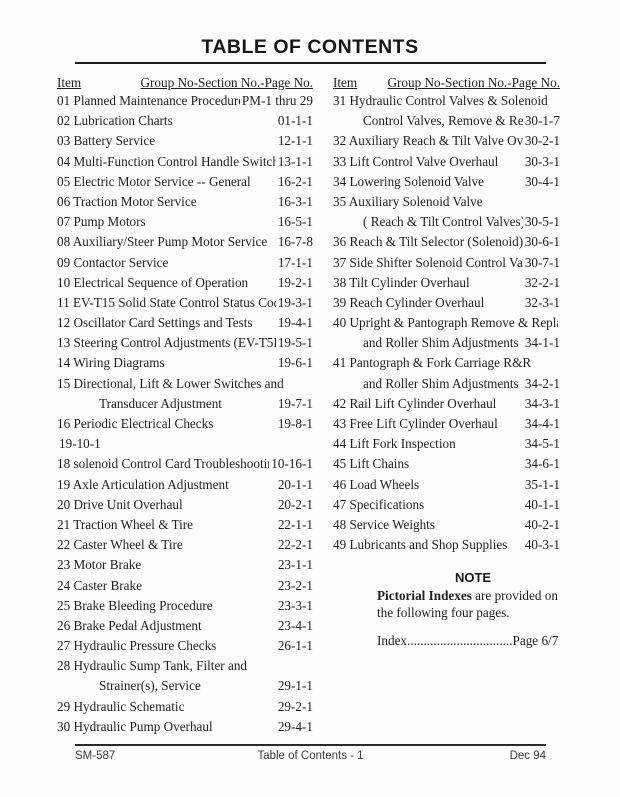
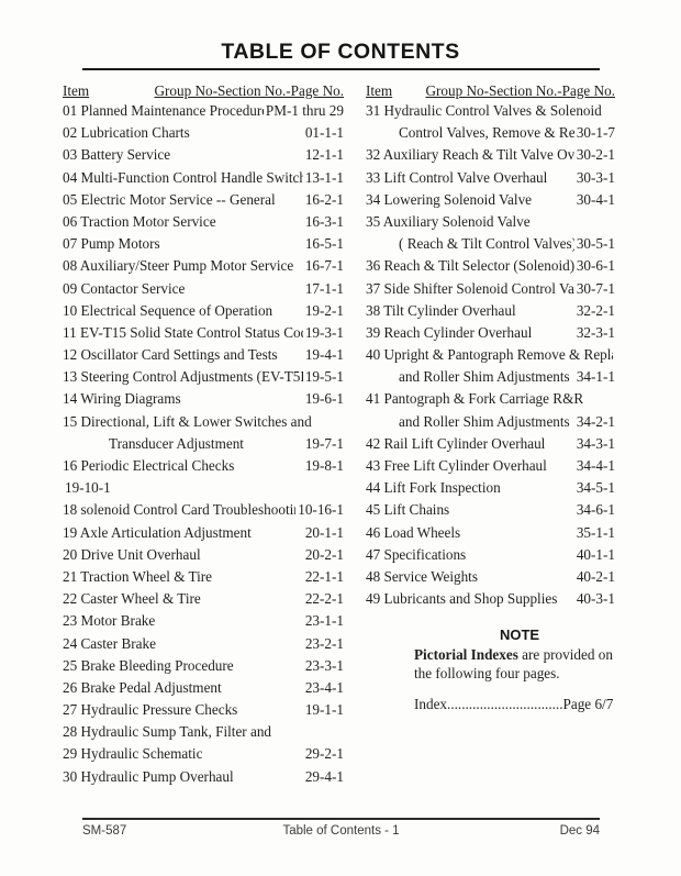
  TABLE OF CONTENTS
  Item
  Group No-Section No.-Page No.
  01 Planned Maintenance Procedur
  PM-1 thru 29
  02 Lubrication Charts
  01-1-1
  03 Battery Service
  12-1-1
  04 Multi-Function Control Handle Switch
  13-1-1
  05 Electric Motor Service -- General
  16-2-1
  06 Traction Motor Service
  16-3-1
  07 Pump Motors
  16-5-1
  08 Auxiliary/Steer Pump Motor Service
- 16-7-8
+ 16-7-1
  09 Contactor Service
  17-1-1
  10 Electrical Sequence of Operation
  19-2-1
  11 EV-T15 Solid State Control Status Co
  19-3-1
  12 Oscillator Card Settings and Tests
  19-4-1
  13 Steering Control Adjustments (EV-T5
  19-5-1
  14 Wiring Diagrams
  19-6-1
  15 Directional, Lift & Lower Switches and
  Transducer Adjustment
  19-7-1
  16 Periodic Electrical Checks
  19-8-1
  19-10-1
  18 solenoid Control Card Troubleshooti
  10-16-1
  19 Axle Articulation Adjustment
  20-1-1
  20 Drive Unit Overhaul
  20-2-1
  21 Traction Wheel & Tire
  22-1-1
  22 Caster Wheel & Tire
  22-2-1
  23 Motor Brake
  23-1-1
  24 Caster Brake
  23-2-1
  25 Brake Bleeding Procedure
  23-3-1
  26 Brake Pedal Adjustment
  23-4-1
  27 Hydraulic Pressure Checks
- 26-1-1
+ 19-1-1
  28 Hydraulic Sump Tank, Filter and
- Strainer(s), Service
- 29-1-1
  29 Hydraulic Schematic
  29-2-1
  30 Hydraulic Pump Overhaul
  29-4-1
  Item
  Group No-Section No.-Page No.
  31 Hydraulic Control Valves & Solenoid
  Control Valves, Remove & Re
  30-1-7
  32 Auxiliary Reach & Tilt Valve Ov
  30-2-1
  33 Lift Control Valve Overhaul
  30-3-1
  34 Lowering Solenoid Valve
  30-4-1
  35 Auxiliary Solenoid Valve
  ( Reach & Tilt Control Valves
  30-5-1
  36 Reach & Tilt Selector (Solenoid)
  30-6-1
  37 Side Shifter Solenoid Control Va
  30-7-1
  38 Tilt Cylinder Overhaul
  32-2-1
  39 Reach Cylinder Overhaul
  32-3-1
  40 Upright & Pantograph Remove & Repl
  and Roller Shim Adjustments
  34-1-1
  41 Pantograph & Fork Carriage R&R
  and Roller Shim Adjustments
  34-2-1
  42 Rail Lift Cylinder Overhaul
  34-3-1
  43 Free Lift Cylinder Overhaul
  34-4-1
  44 Lift Fork Inspection
  34-5-1
  45 Lift Chains
  34-6-1
  46 Load Wheels
  35-1-1
  47 Specifications
  40-1-1
  48 Service Weights
  40-2-1
  49 Lubricants and Shop Supplies
  40-3-1
  NOTE
  Pictorial Indexes are provided on
  the following four pages.
  Index................................Page 6/7
  Table of Contents - 1
  SM-587
  Dec 94
